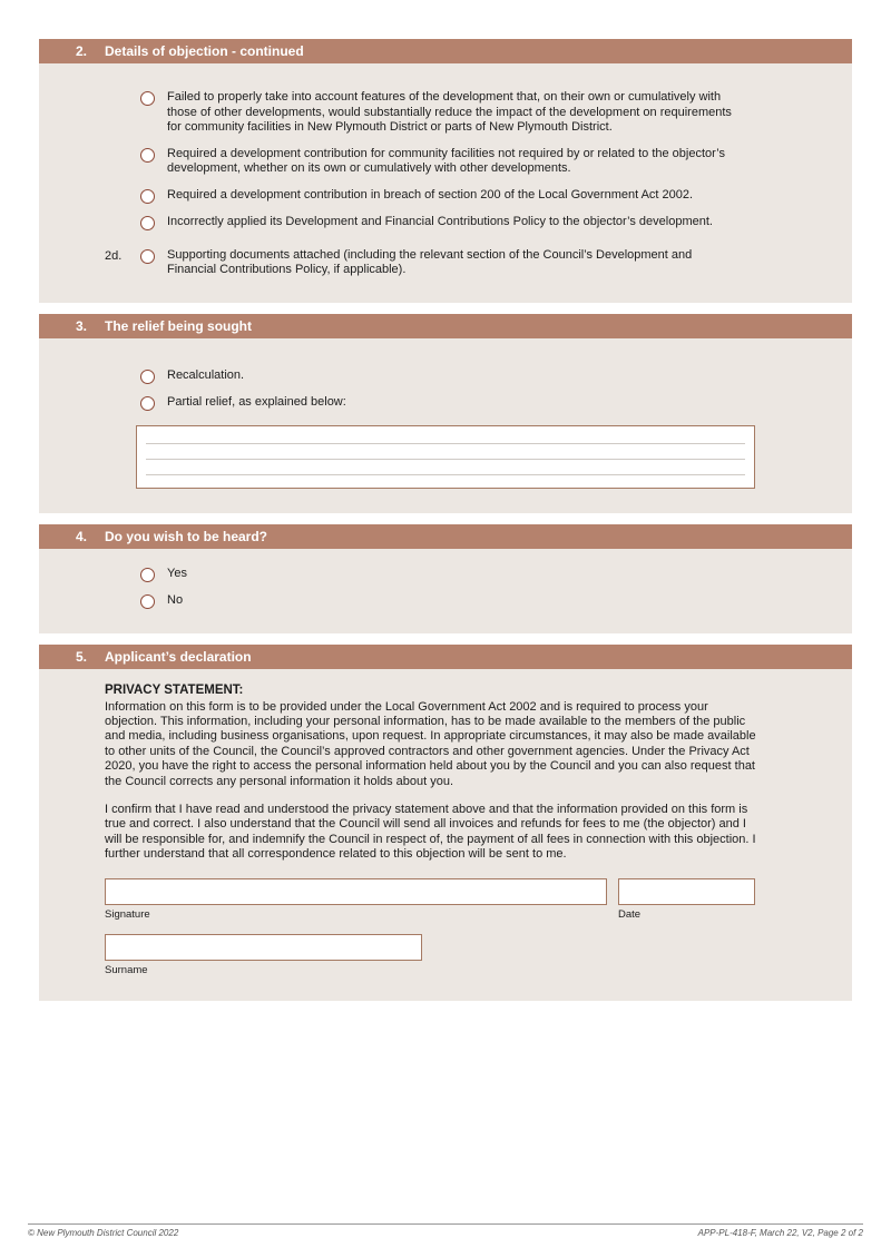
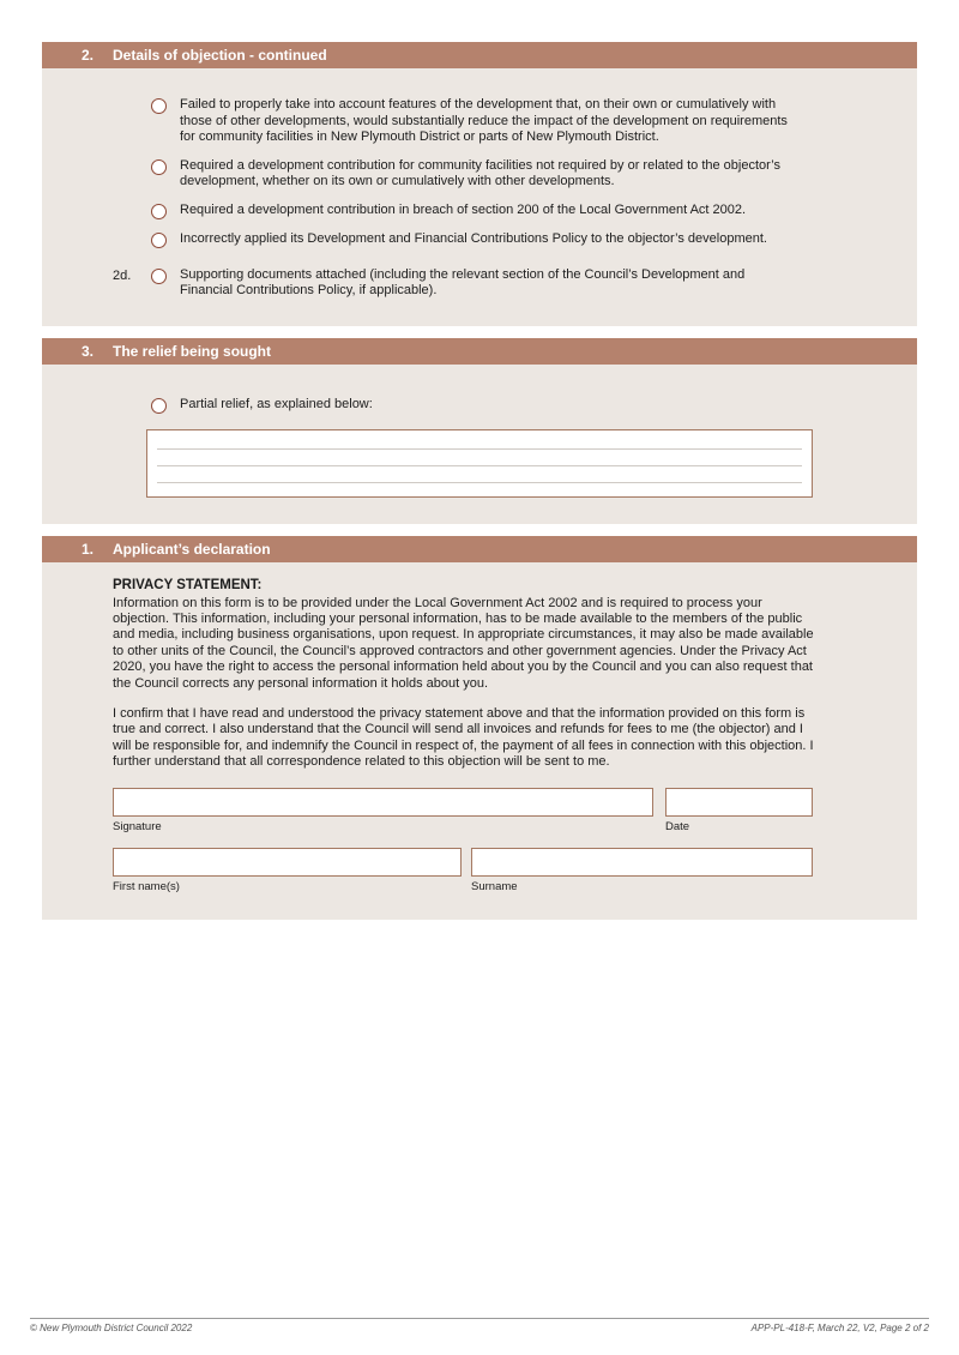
  2.
  Details of objection - continued
  Failed to properly take into account features of the development that, on their own or cumulatively with those of other developments, would substantially reduce the impact of the development on requirements for community facilities in New Plymouth District or parts of New Plymouth District.
  Required a development contribution for community facilities not required by or related to the objector’s development, whether on its own or cumulatively with other developments.
  Required a development contribution in breach of section 200 of the Local Government Act 2002.
  Incorrectly applied its Development and Financial Contributions Policy to the objector’s development.
  2d.
  Supporting documents attached (including the relevant section of the Council’s Development and Financial Contributions Policy, if applicable).
  3.
  The relief being sought
- Recalculation.
  Partial relief, as explained below:
- 4.
- Do you wish to be heard?
- Yes
- No
- 5.
+ 1.
  Applicant’s declaration
  PRIVACY STATEMENT:
  Information on this form is to be provided under the Local Government Act 2002 and is required to process your objection. This information, including your personal information, has to be made available to the members of the public and media, including business organisations, upon request. In appropriate circumstances, it may also be made available to other units of the Council, the Council’s approved contractors and other government agencies. Under the Privacy Act 2020, you have the right to access the personal information held about you by the Council and you can also request that the Council corrects any personal information it holds about you.
  I confirm that I have read and understood the privacy statement above and that the information provided on this form is true and correct. I also understand that the Council will send all invoices and refunds for fees to me (the objector) and I will be responsible for, and indemnify the Council in respect of, the payment of all fees in connection with this objection. I further understand that all correspondence related to this objection will be sent to me.
  Signature
  Date
+ First name(s)
  Surname
  © New Plymouth District Council 2022
  APP-PL-418-F, March 22, V2, Page 2 of 2
